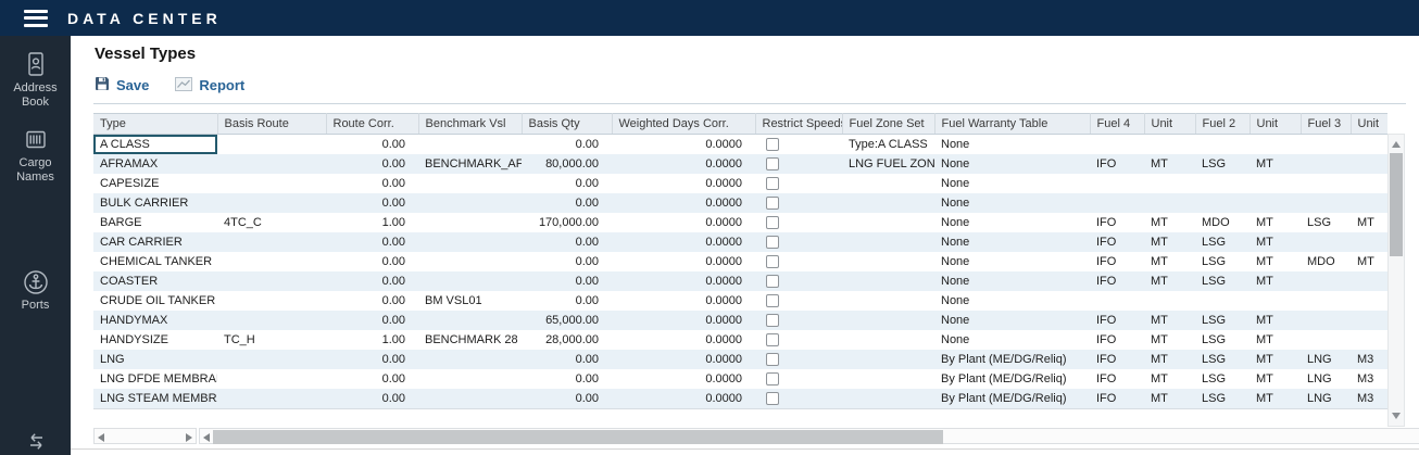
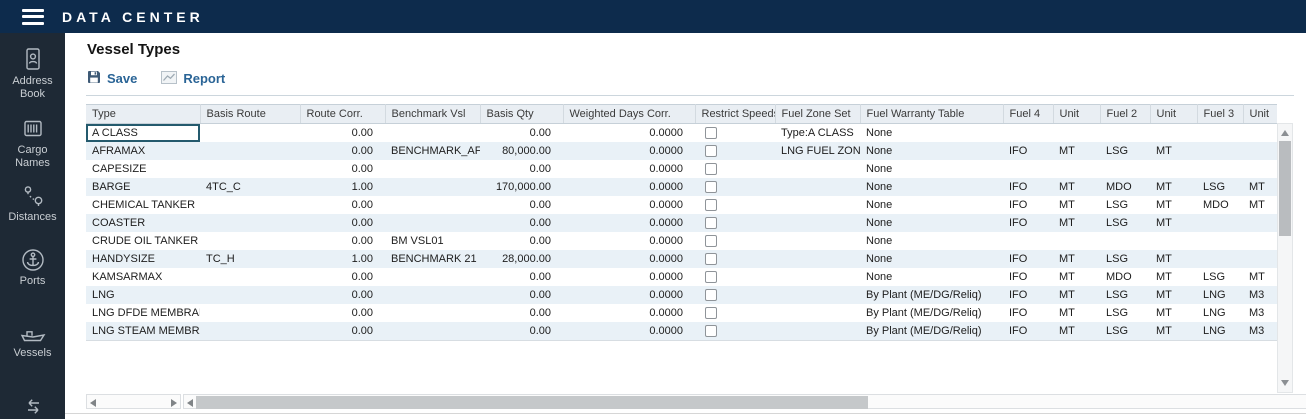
  DATA CENTER
  Address Book
  Cargo Names
+ Distances
  Ports
+ Vessels
  Vessel Types
  Save
  Report
  Type	Basis Route	Route Corr.	Benchmark Vsl	Basis Qty	Weighted Days Corr.	Restrict Speed	Fuel Zone Set	Fuel Warranty Table	Fuel 4	Unit	Fuel 2	Unit	Fuel 3	Unit
  A CLASS		0.00		0.00	0.0000		Type:A CLASS	None
  AFRAMAX		0.00	BENCHMARK_AF	80,000.00	0.0000		LNG FUEL ZON	None	IFO	MT	LSG	MT
  CAPESIZE		0.00		0.00	0.0000			None
- BULK CARRIER		0.00		0.00	0.0000			None
  BARGE	4TC_C	1.00		170,000.00	0.0000			None	IFO	MT	MDO	MT	LSG	MT
- CAR CARRIER		0.00		0.00	0.0000			None	IFO	MT	LSG	MT
  CHEMICAL TANKER		0.00		0.00	0.0000			None	IFO	MT	LSG	MT	MDO	MT
  COASTER		0.00		0.00	0.0000			None	IFO	MT	LSG	MT
  CRUDE OIL TANKER		0.00	BM VSL01	0.00	0.0000			None
- HANDYMAX		0.00		65,000.00	0.0000			None	IFO	MT	LSG	MT
- HANDYSIZE	TC_H	1.00	BENCHMARK 28	28,000.00	0.0000			None	IFO	MT	LSG	MT
+ HANDYSIZE	TC_H	1.00	BENCHMARK 21	28,000.00	0.0000			None	IFO	MT	LSG	MT
+ KAMSARMAX		0.00		0.00	0.0000			None	IFO	MT	MDO	MT	LSG	MT
  LNG		0.00		0.00	0.0000			By Plant (ME/DG/Reliq)	IFO	MT	LSG	MT	LNG	M3
  LNG DFDE MEMBRA		0.00		0.00	0.0000			By Plant (ME/DG/Reliq)	IFO	MT	LSG	MT	LNG	M3
  LNG STEAM MEMBR		0.00		0.00	0.0000			By Plant (ME/DG/Reliq)	IFO	MT	LSG	MT	LNG	M3
